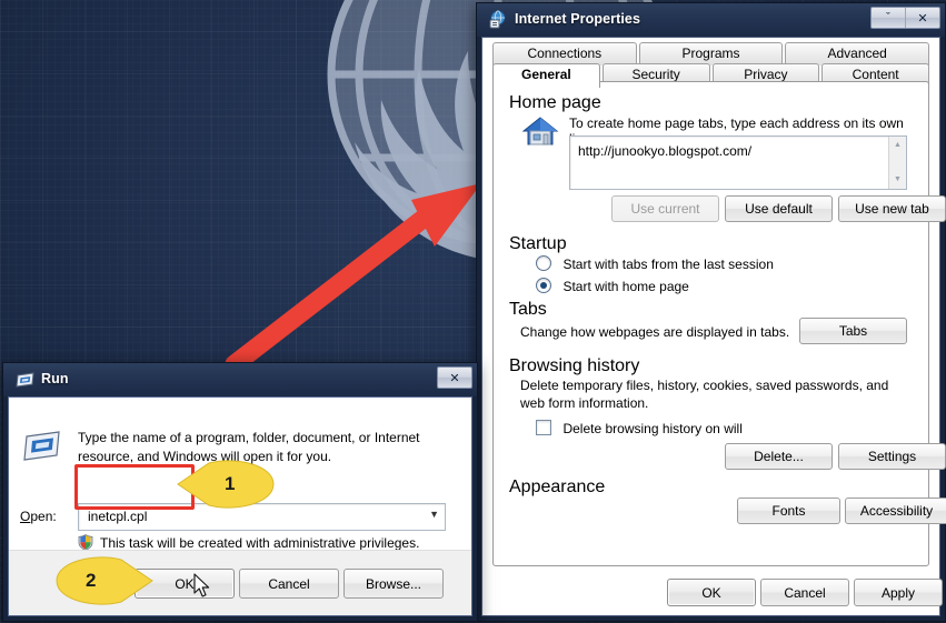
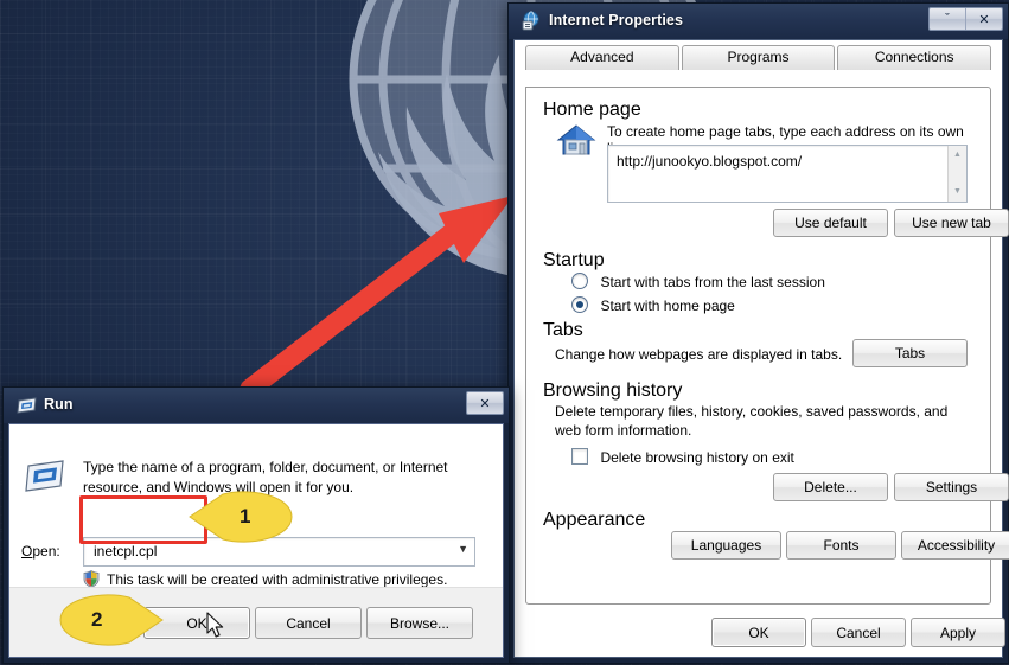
  Internet Properties
  ˇ
  ✕
- Connections
+ Advanced
  Programs
- Advanced
+ Connections
- General
- Security
- Privacy
- Content
  Home page
  To create home page tabs, type each address on its own
  http://junookyo.blogspot.com/
- Use current
  Use default
  Use new tab
  Startup
  Start with tabs from the last session
  Start with home page
  Tabs
  Change how webpages are displayed in tabs.
  Tabs
  Browsing history
  Delete temporary files, history, cookies, saved passwords, and web form information.
- Delete browsing history on will
+ Delete browsing history on exit
  Delete...
  Settings
  Appearance
+ Languages
  Fonts
  Accessibility
  OK
  Cancel
  Apply
  Run
  ✕
  Type the name of a program, folder, document, or Internet resource, and Windows will open it for you.
  Open:
  inetcpl.cpl
  ▼
  This task will be created with administrative privileges.
  OK
  Cancel
  Browse...
  1
  2
